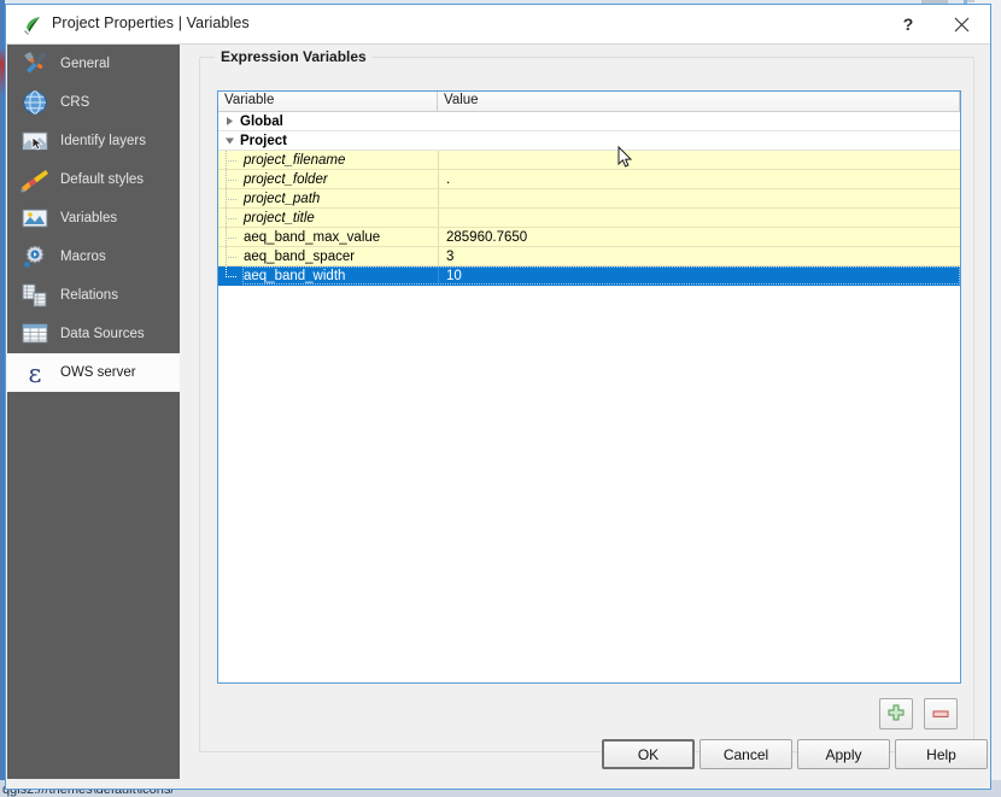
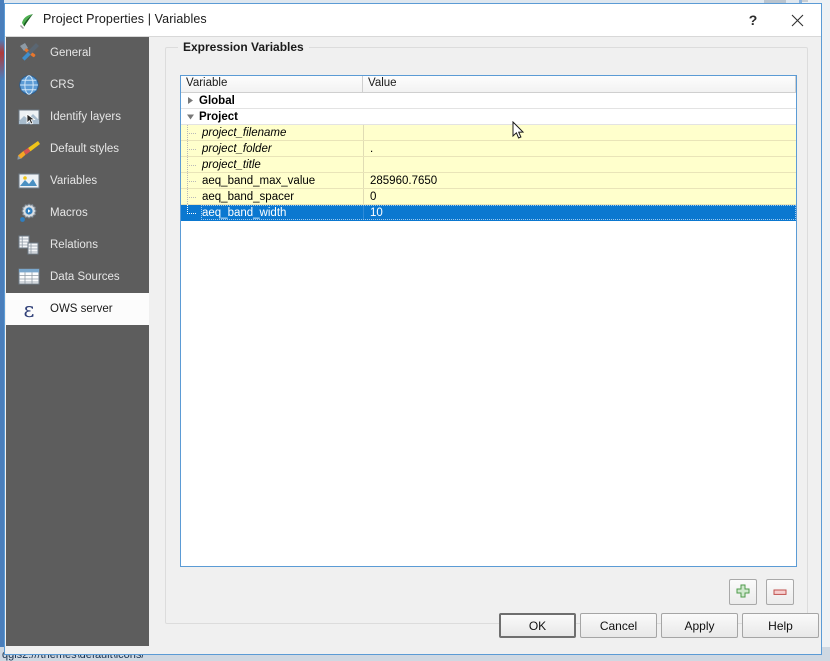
  qgis2:///themes\default\icons/
  Project Properties | Variables
  ?
  General
  CRS
  Identify layers
  Default styles
  Variables
  Macros
  Relations
  Data Sources
  ɛ
  OWS server
  Expression Variables
  Variable
  Value
  Global
  Project
  project_filename
  project_folder
  .
- project_path
  project_title
  aeq_band_max_value
  285960.7650
  aeq_band_spacer
- 3
+ 0
  aeq_band_width
  10
  OK
  Cancel
  Apply
  Help
